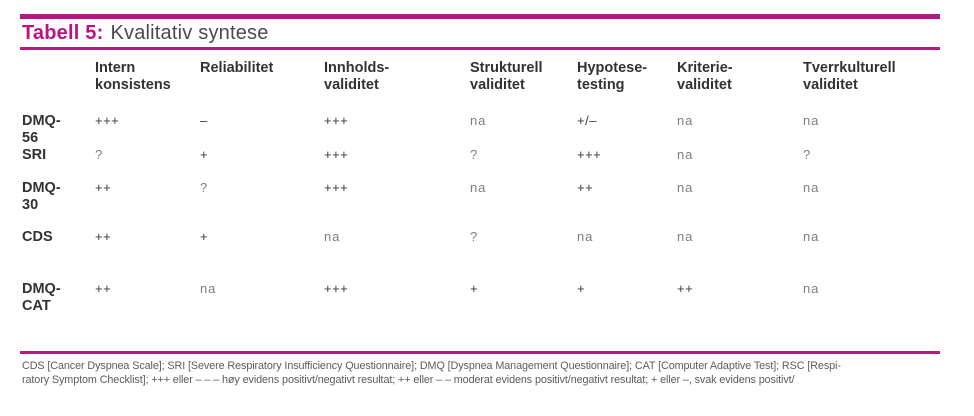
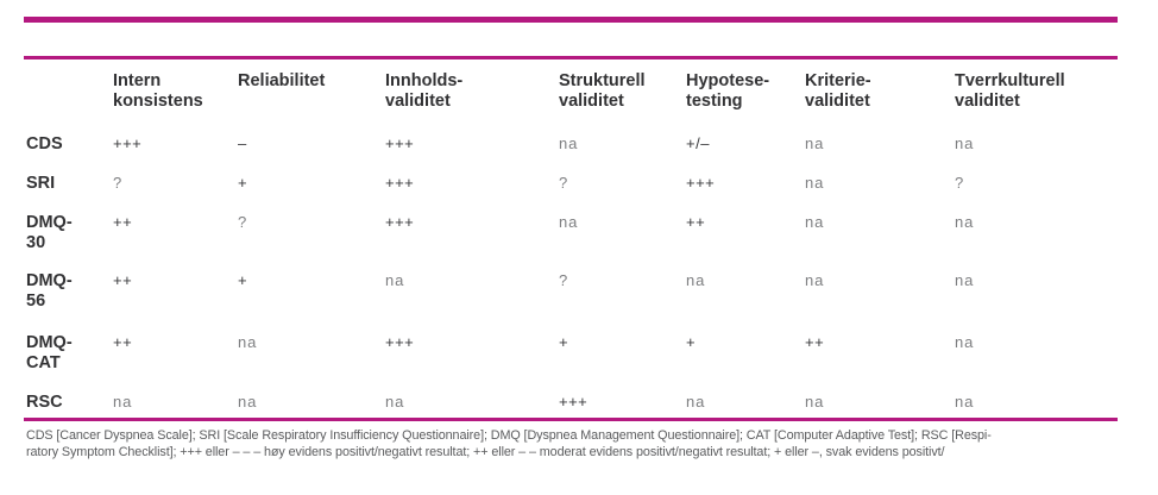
- Tabell 5: Kvalitativ syntese
  	Intern konsistens	Reliabilitet	Innholds- validitet	Strukturell validitet	Hypotese- testing	Kriterie- validitet	Tverrkulturell validitet
- DMQ- 56	+++	–	+++	na	+/–	na	na
+ CDS	+++	–	+++	na	+/–	na	na
  SRI	?	+	+++	?	+++	na	?
  DMQ- 30	++	?	+++	na	++	na	na
- CDS	++	+	na	?	na	na	na
+ DMQ- 56	++	+	na	?	na	na	na
  DMQ- CAT	++	na	+++	+	+	++	na
+ RSC	na	na	na	+++	na	na	na
- CDS [Cancer Dyspnea Scale]; SRI [Severe Respiratory Insufficiency Questionnaire]; DMQ [Dyspnea Management Questionnaire]; CAT [Computer Adaptive Test]; RSC [Respi-
+ CDS [Cancer Dyspnea Scale]; SRI [Scale Respiratory Insufficiency Questionnaire]; DMQ [Dyspnea Management Questionnaire]; CAT [Computer Adaptive Test]; RSC [Respi-
  ratory Symptom Checklist]; +++ eller – – – høy evidens positivt/negativt resultat; ++ eller – – moderat evidens positivt/negativt resultat; + eller –, svak evidens positivt/
